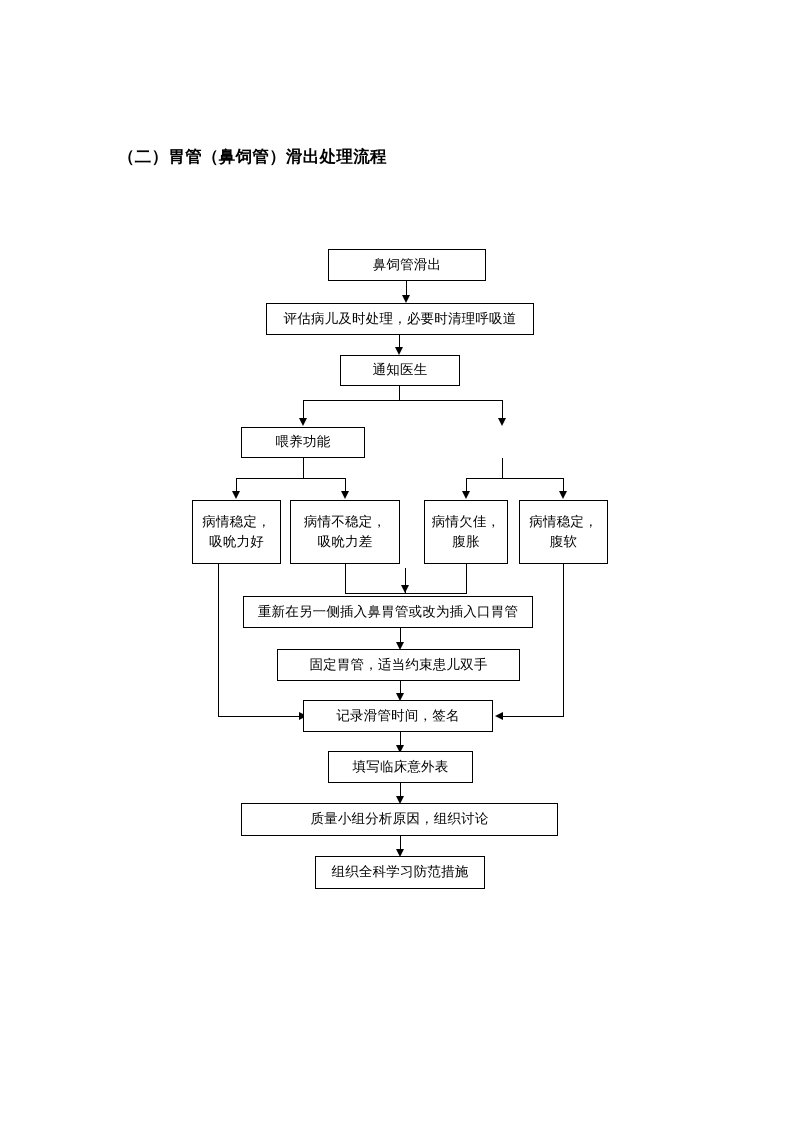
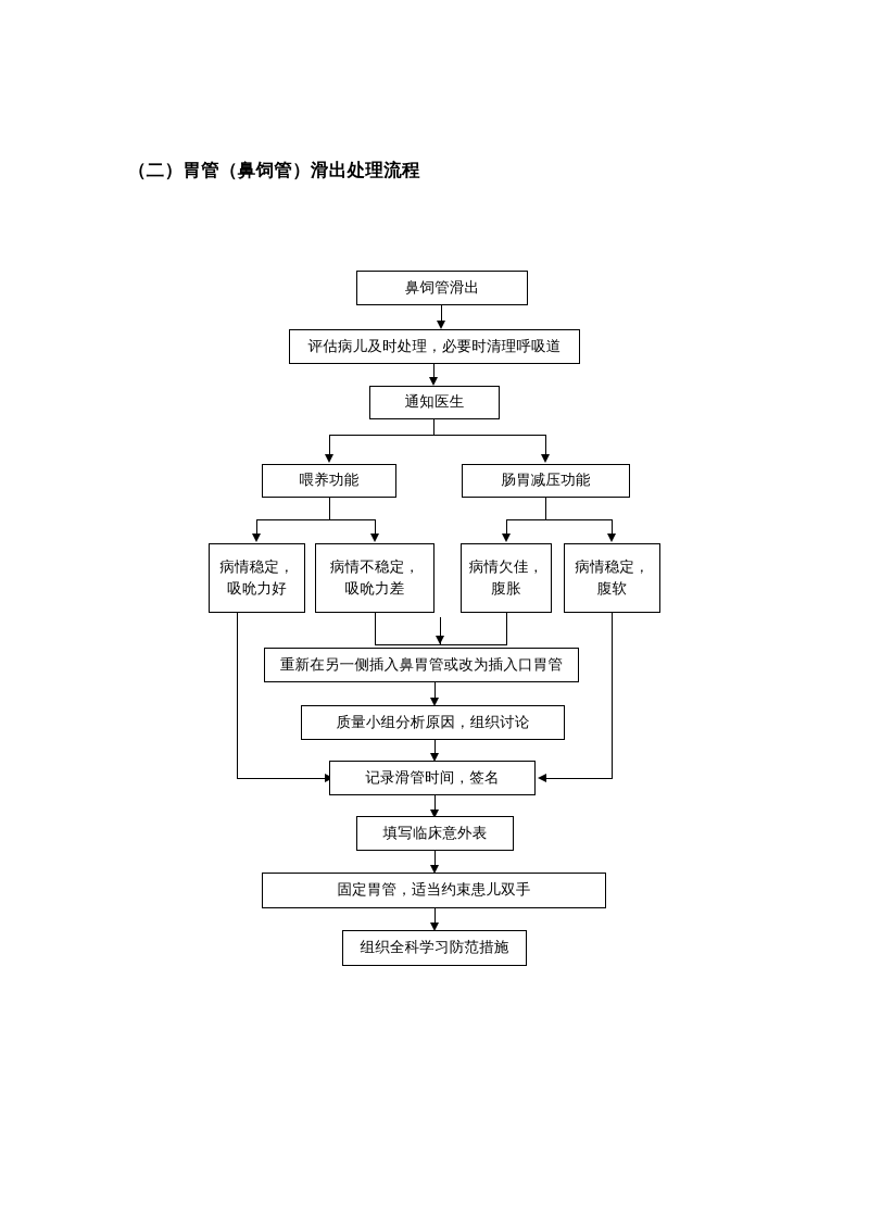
  （二）胃管（鼻饲管）滑出处理流程
  鼻饲管滑出
  评估病儿及时处理，必要时清理呼吸道
  通知医生
  喂养功能
+ 肠胃减压功能
  病情稳定，
  吸吮力好
  病情不稳定，
  吸吮力差
  病情欠佳，
  腹胀
  病情稳定，
  腹软
  重新在另一侧插入鼻胃管或改为插入口胃管
- 固定胃管，适当约束患儿双手
+ 质量小组分析原因，组织讨论
  记录滑管时间，签名
  填写临床意外表
- 质量小组分析原因，组织讨论
+ 固定胃管，适当约束患儿双手
  组织全科学习防范措施
